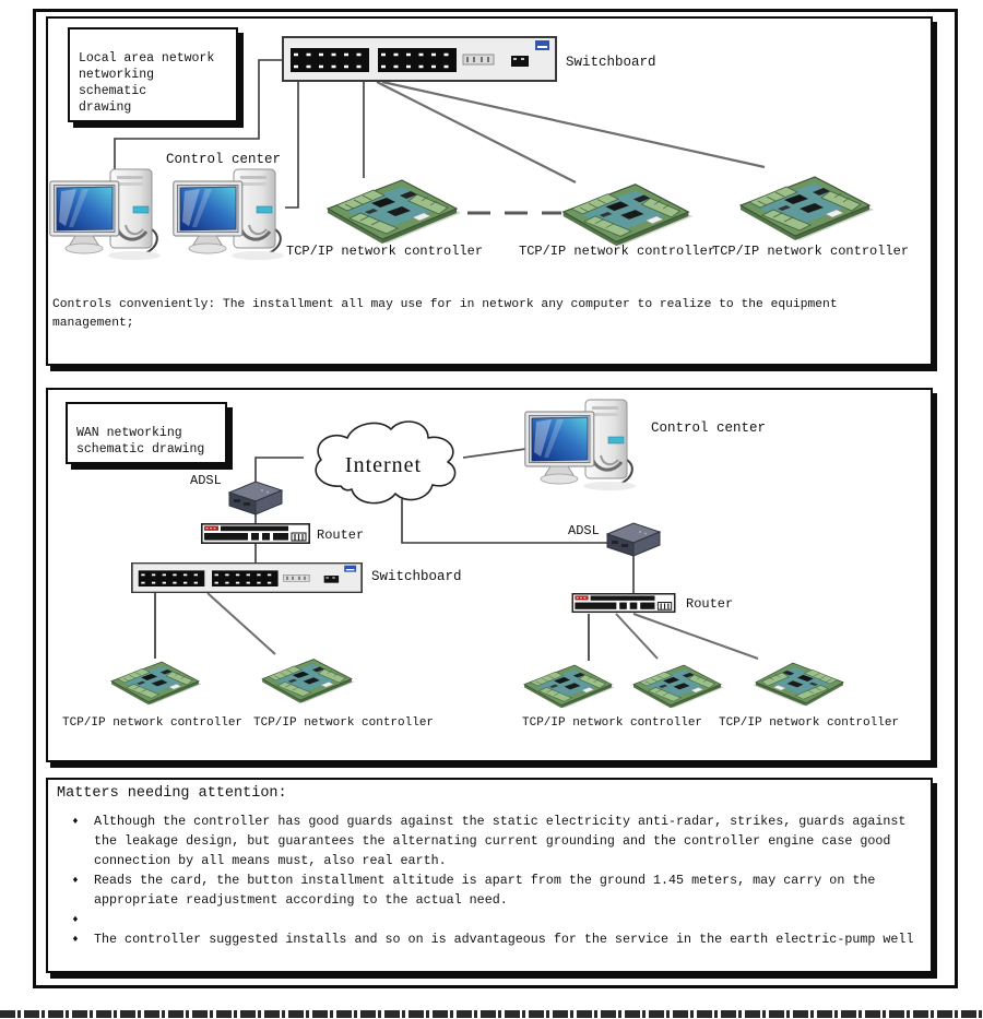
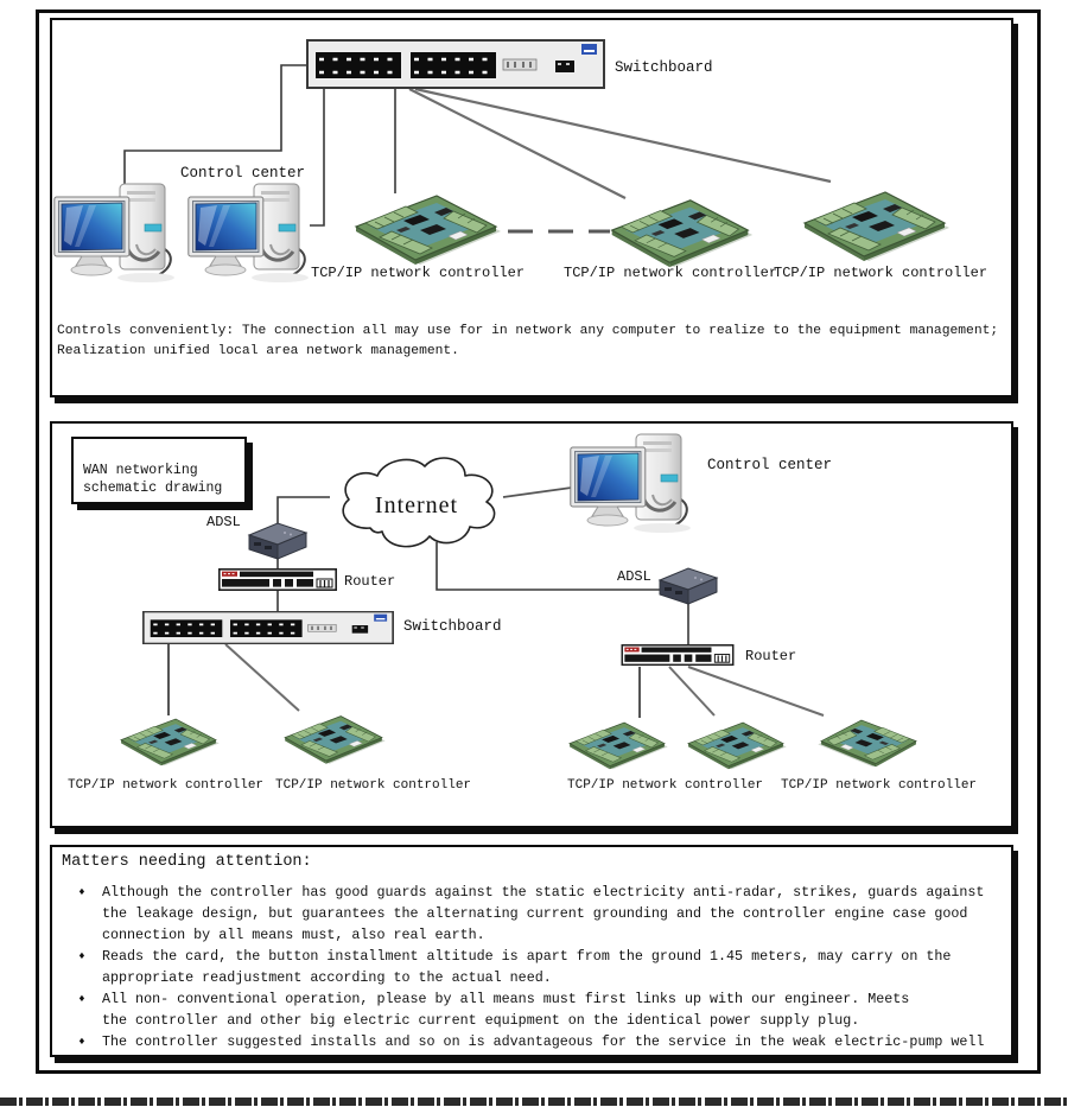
- Local area network
- networking schematic
- drawing
  Switchboard
  Control center
  TCP/IP network controller
  TCP/IP network controller
  TCP/IP network controller
- Controls conveniently: The installment all may use for in network any computer to realize to the equipment management;
+ Controls conveniently: The connection all may use for in network any computer to realize to the equipment management;
+ Realization unified local area network management.
  WAN networking
  schematic drawing
  Internet
  Control center
  ADSL
  Router
  Switchboard
  ADSL
  Router
  TCP/IP network controller
  TCP/IP network controller
  TCP/IP network controller
  TCP/IP network controller
  Matters needing attention:
  ♦
  Although the controller has good guards against the static electricity anti-radar, strikes, guards against
  the leakage design, but guarantees the alternating current grounding and the controller engine case good
  connection by all means must, also real earth.
  ♦
  Reads the card, the button installment altitude is apart from the ground 1.45 meters, may carry on the
  appropriate readjustment according to the actual need.
  ♦
+ All non- conventional operation, please by all means must first links up with our engineer. Meets
+ the controller and other big electric current equipment on the identical power supply plug.
  ♦
- The controller suggested installs and so on is advantageous for the service in the earth electric-pump well
+ The controller suggested installs and so on is advantageous for the service in the weak electric-pump well
